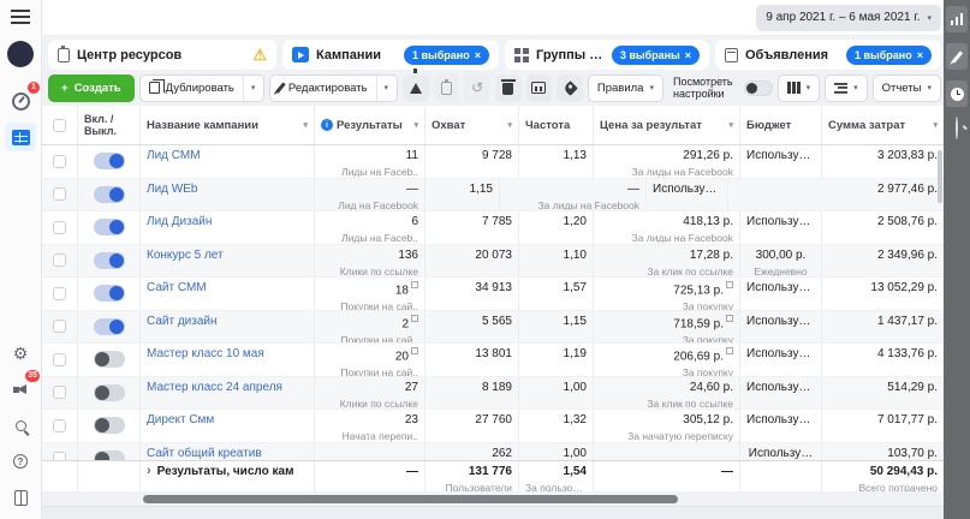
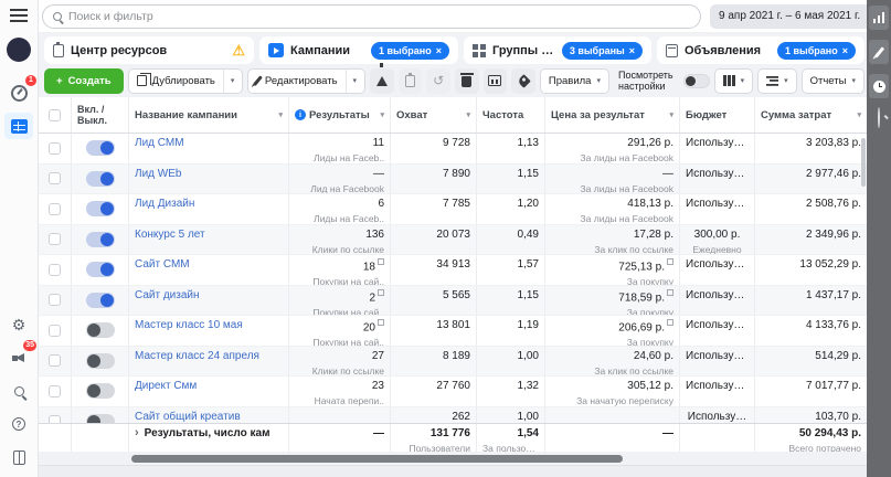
  ⚙
  ?
+ Поиск и фильтр
  9 апр 2021 г. – 6 мая 2021 г.
  Центр ресурсов
  ⚠
  Кампании
  1 выбрано
  ×
  3 выбраны
  ×
  Объявления
  1 выбрано
  ×
  +
  Создать
  Дублировать
  Редактировать
  ↺
  Правила
  Посмотреть настройки
  Отчеты
  Вкл. / Выкл.
  Название кампании
  Результаты
  Охват
  Частота
  Цена за результат
  Бюджет
  Сумма затрат
  Лид СММ
  11
  Лиды на Faceb..
  9 728
  1,13
  291,26 р.
  За лиды на Facebook
  Используетс
  3 203,83 р.
  Лид WEb
  —
  Лид на Facebook
+ 7 890
  1,15
  —
  За лиды на Facebook
  Используетс
  2 977,46 р.
  Лид Дизайн
  6
  Лиды на Faceb..
  7 785
  1,20
  418,13 р.
  За лиды на Facebook
  Используетс
  2 508,76 р.
  Конкурс 5 лет
  136
  Клики по ссылке
  20 073
- 1,10
+ 0,49
  17,28 р.
  За клик по ссылке
  300,00 р.
  Ежедневно
  2 349,96 р.
  Сайт СММ
  18
  Покупки на сай..
  34 913
  1,57
  725,13 р.
  За покупку
  Используетс
  13 052,29 р.
  Сайт дизайн
  2
  Покупки на сай..
  5 565
  1,15
  718,59 р.
  За покупку
  Используетс
  1 437,17 р.
  Мастер класс 10 мая
  20
  Покупки на сай..
  13 801
  1,19
  206,69 р.
  За покупку
  Используетс
  4 133,76 р.
  Мастер класс 24 апреля
  27
  Клики по ссылке
  8 189
  1,00
  24,60 р.
  За клик по ссылке
  Используетс
  514,29 р.
  Директ Смм
  23
  Начата перепи..
  27 760
  1,32
  305,12 р.
  За начатую переписку
  Используетс
  7 017,77 р.
  Сайт общий креатив
  262
  1,00
  Использу…
  103,70 р.
  ›
  Результаты, число кам
  —
  131 776
  Пользователи
  1,54
  За пользоват
  —
  50 294,43 р.
  Всего потрачено
